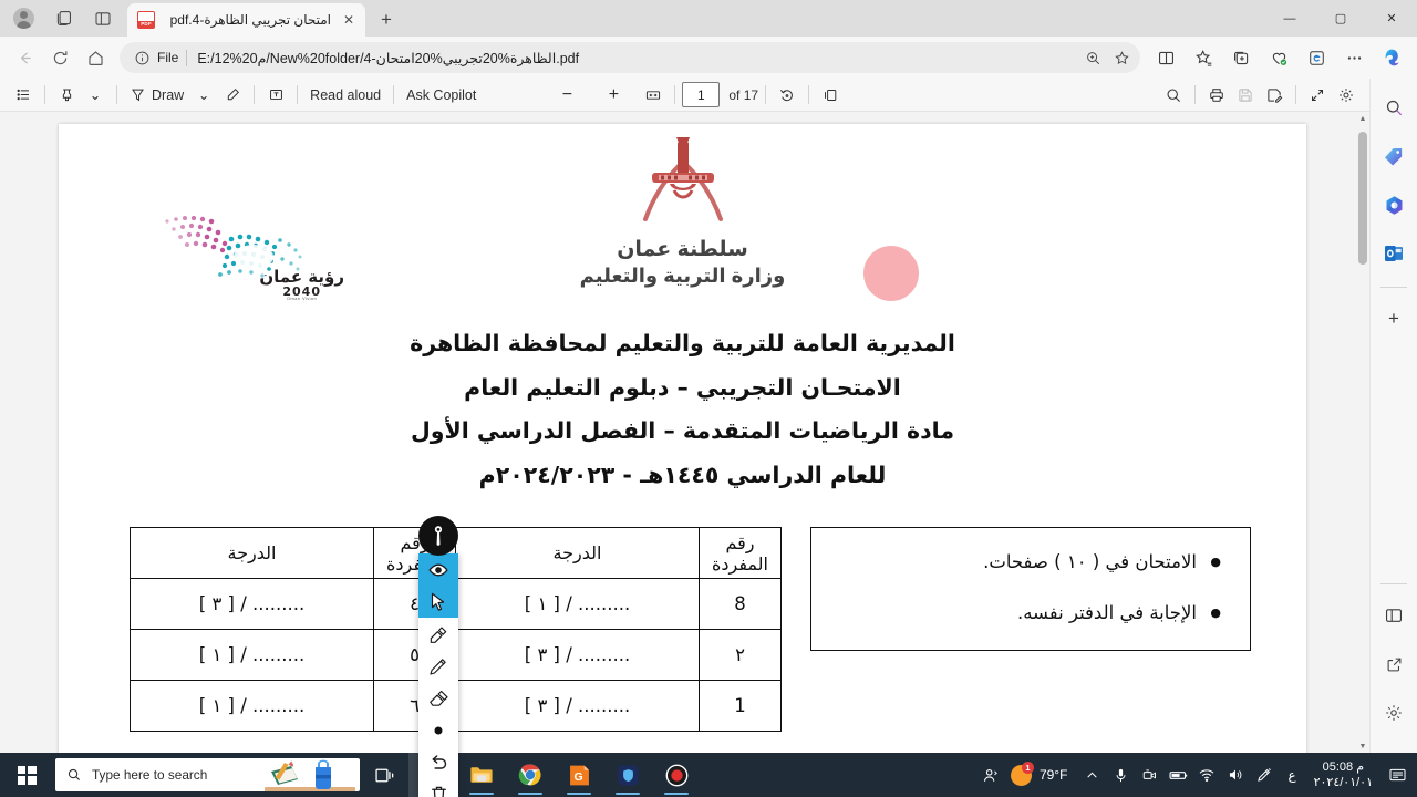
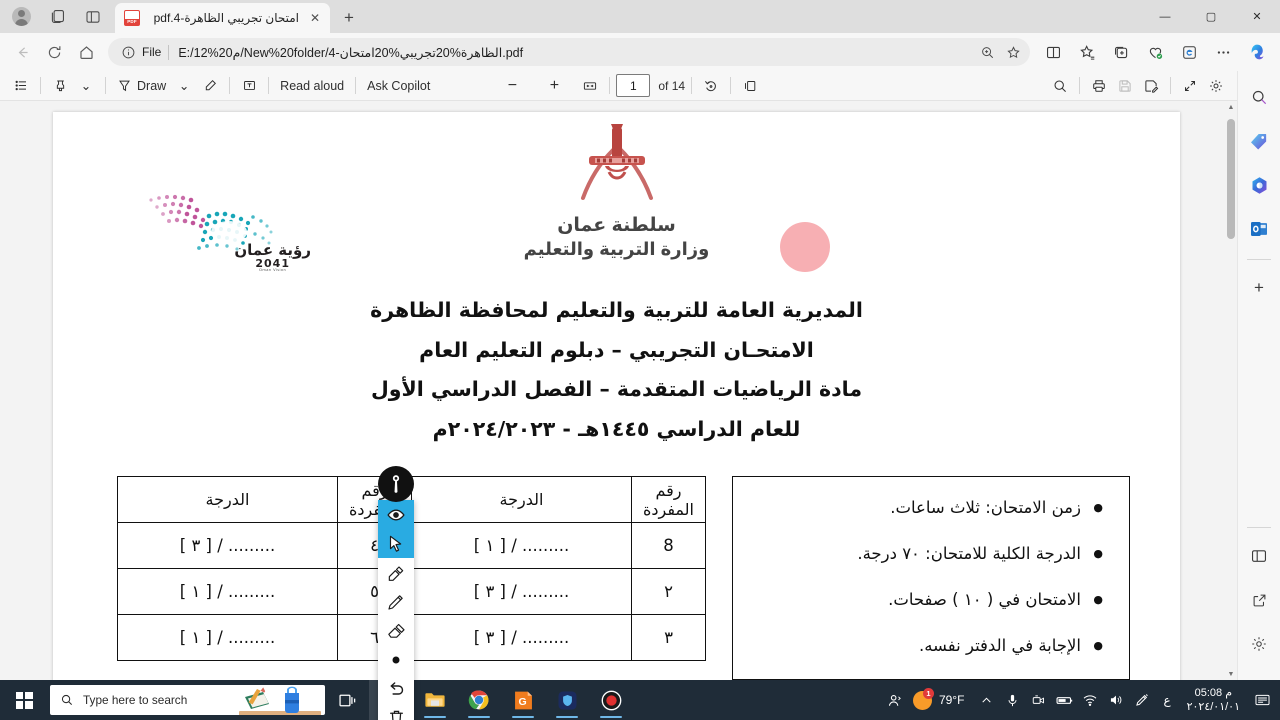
  امتحان تجريبي الظاهرة-4.pdf
  ✕
  +
  —
  ▢
  ✕
  File
  E:/12%20م/New%20folder/4-الظاهرة%20تجريبي%20امتحان.pdf
  ⌄
  Draw
  ⌄
  Read aloud
  Ask Copilot
  −
  +
  1
- of 17
+ of 14
  رؤية عمان
- 2040
+ 2041
  سلطنة عمان
  وزارة التربية والتعليم
  المديرية العامة للتربية والتعليم لمحافظة الظاهرة
  الامتحـان التجريبي – دبلوم التعليم العام
  مادة الرياضيات المتقدمة – الفصل الدراسي الأول
  للعام الدراسي ١٤٤٥هـ - ٢٠٢٤/٢٠٢٣م
+ زمن الامتحان: ثلاث ساعات.
+ الدرجة الكلية للامتحان: ٧٠ درجة.
  الامتحان في ( ١٠ ) صفحات.
  الإجابة في الدفتر نفسه.
  رقم المفردة	الدرجة	قمردة	الدرجة
  8	......... / [ ١ ]	٤	......... / [ ٣ ]
  ٢	......... / [ ٣ ]	٥	......... / [ ١ ]
- 1	......... / [ ٣ ]	٦	......... / [ ١ ]
+ ٣	......... / [ ٣ ]	٦	......... / [ ١ ]
  +
  Type here to search
  G
  1
  79°F
  ع
  05:08 م
  ٢٠٢٤/٠١/٠١
